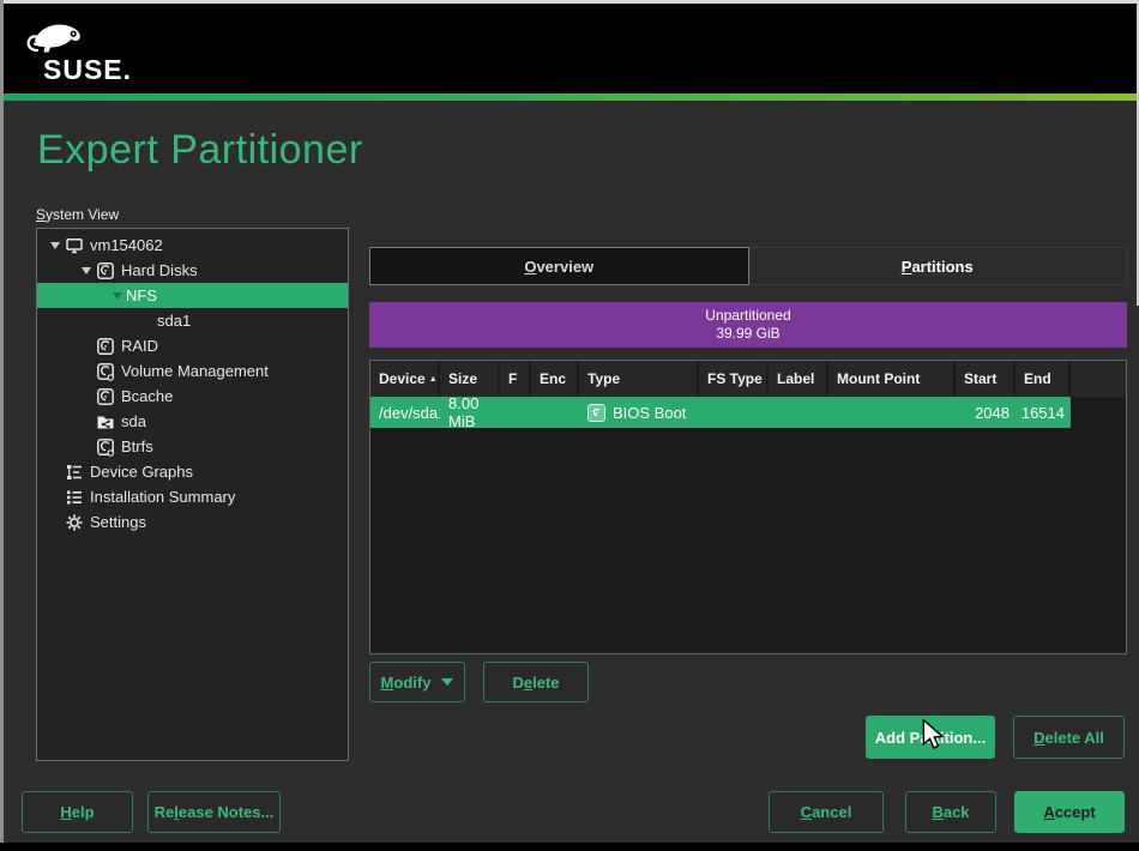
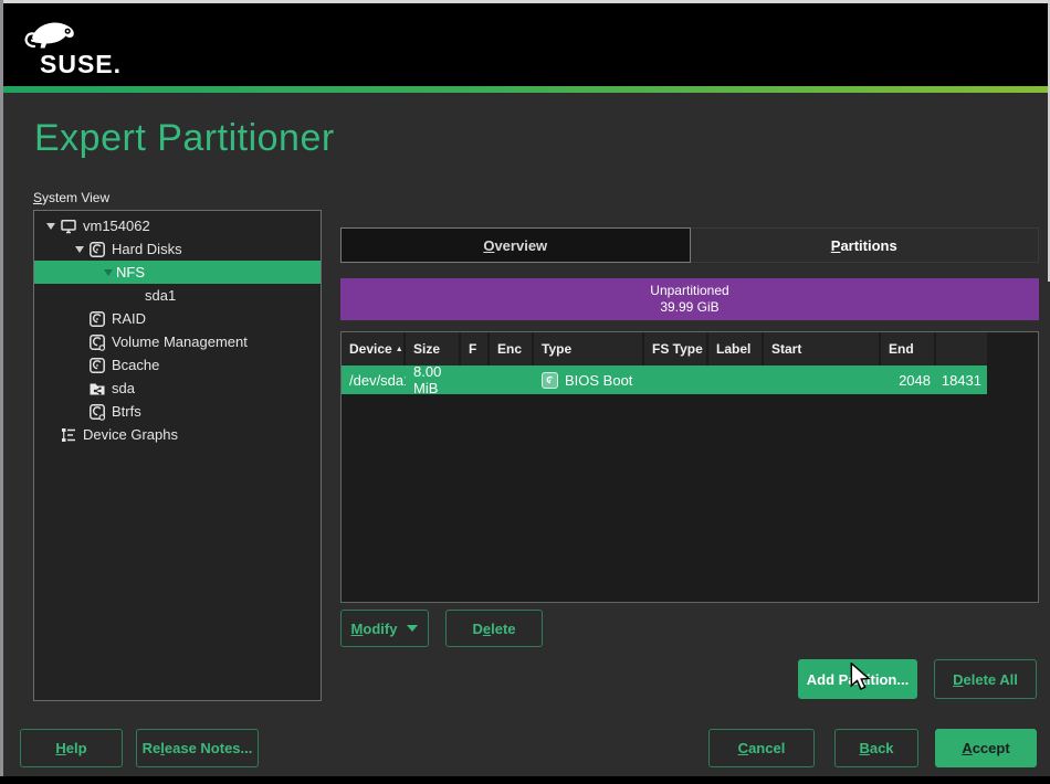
  SUSE.
  Expert Partitioner
  System View
  vm154062
  Hard Disks
  NFS
  sda1
  RAID
  Volume Management
  Bcache
  sda
  Btrfs
  Device Graphs
- Installation Summary
- Settings
  O
  verview
  P
  artitions
  Unpartitioned
  39.99 GiB
  Device
  Size
  F
  Enc
  Type
  FS Type
  Label
- Mount Point
  Start
  End
  /dev/sda
  8.00 MiB
  BIOS Boot
  2048
- 16514
+ 18431
  Modify
  D
  e
  lete
  Add Ption...
  D
  elete All
  H
  elp
  Re
  l
  ease Notes...
  C
  ancel
  B
  ack
  A
  ccept
